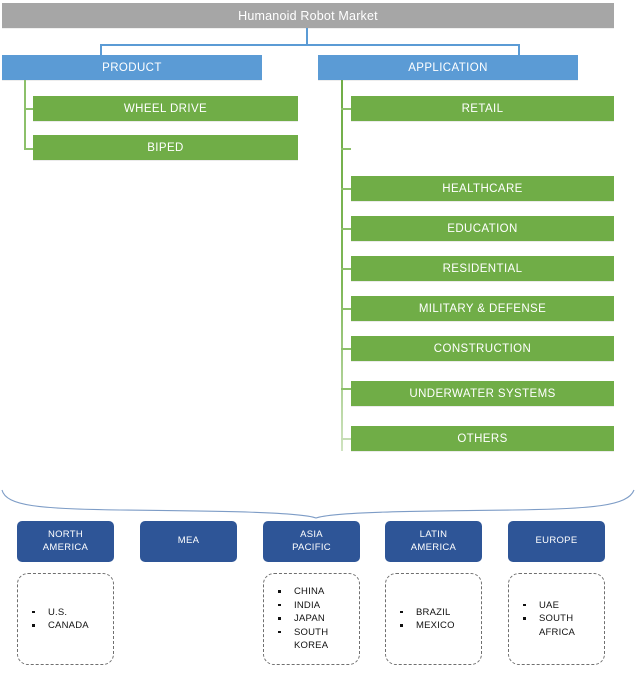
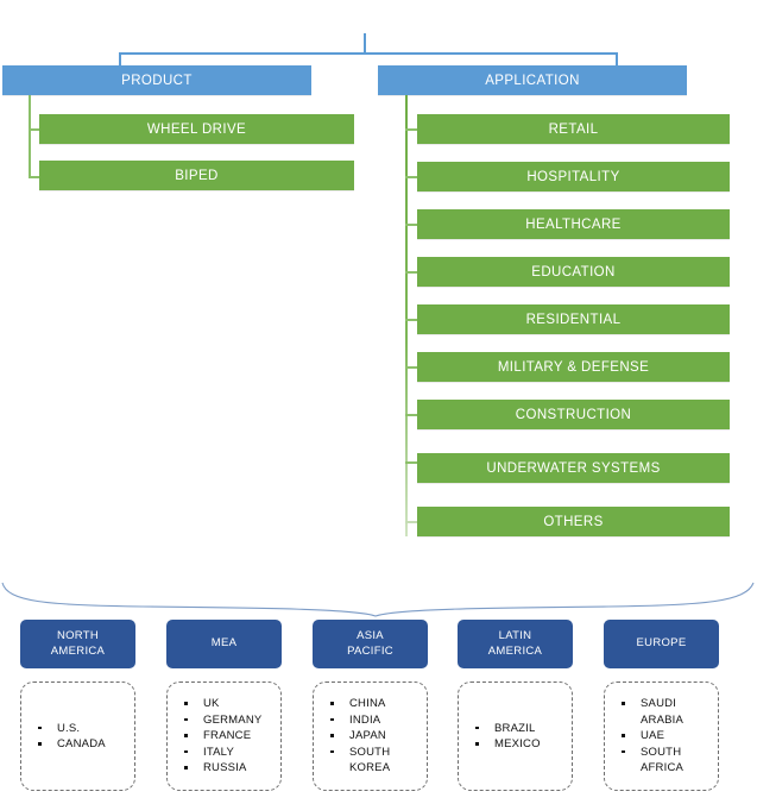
- Humanoid Robot Market
  PRODUCT
  WHEEL DRIVE
  BIPED
  APPLICATION
  RETAIL
+ HOSPITALITY
  HEALTHCARE
  EDUCATION
  RESIDENTIAL
  MILITARY & DEFENSE
  CONSTRUCTION
  UNDERWATER SYSTEMS
  OTHERS
  NORTH
  AMERICA
  U.S.
  CANADA
  MEA
+ UK
+ GERMANY
+ FRANCE
+ ITALY
+ RUSSIA
  ASIA
  PACIFIC
  CHINA
  INDIA
  JAPAN
  SOUTH
  KOREA
  LATIN
  AMERICA
  BRAZIL
  MEXICO
  EUROPE
+ SAUDI
+ ARABIA
  UAE
  SOUTH
  AFRICA
